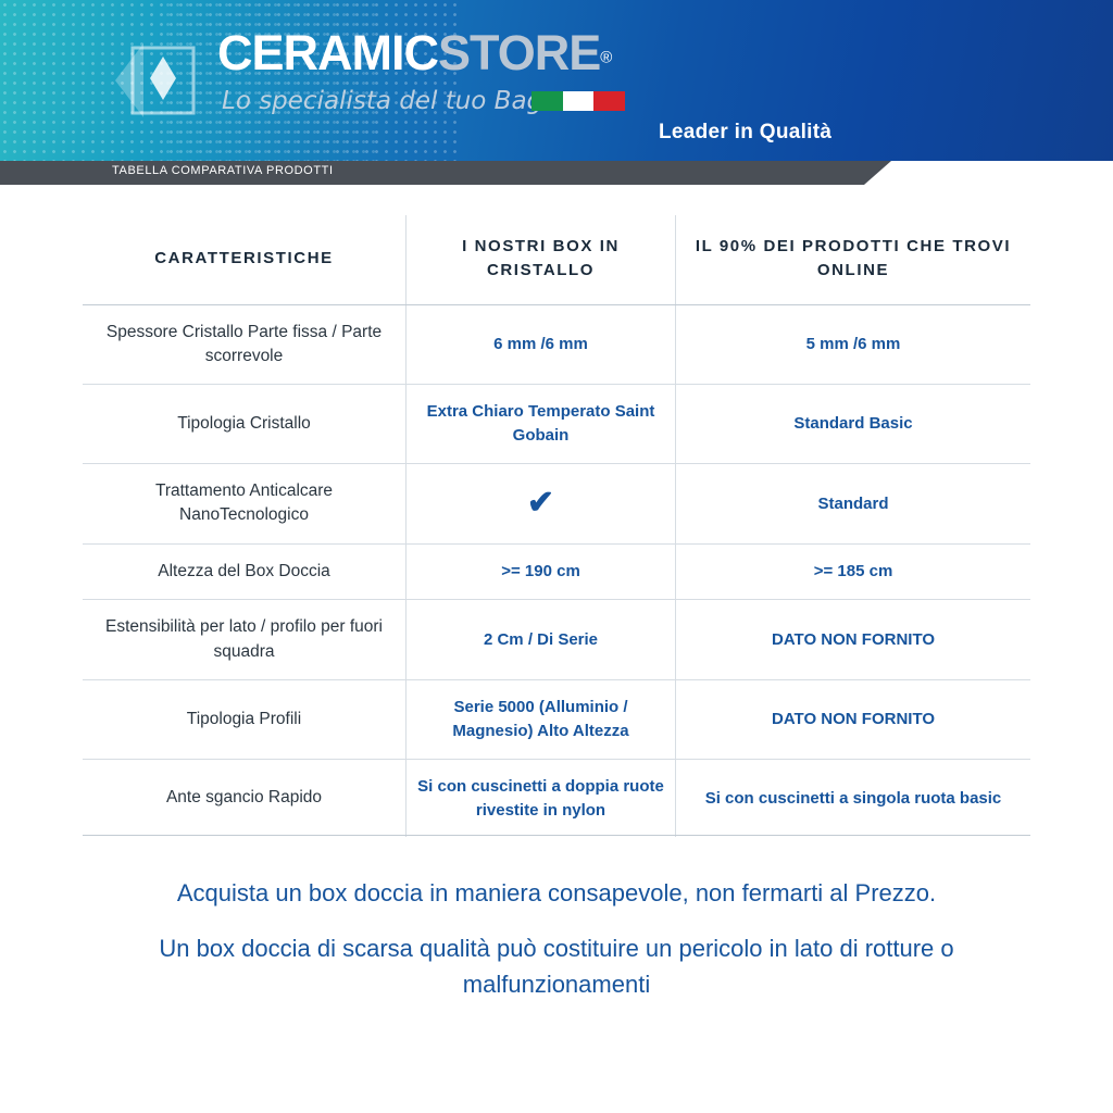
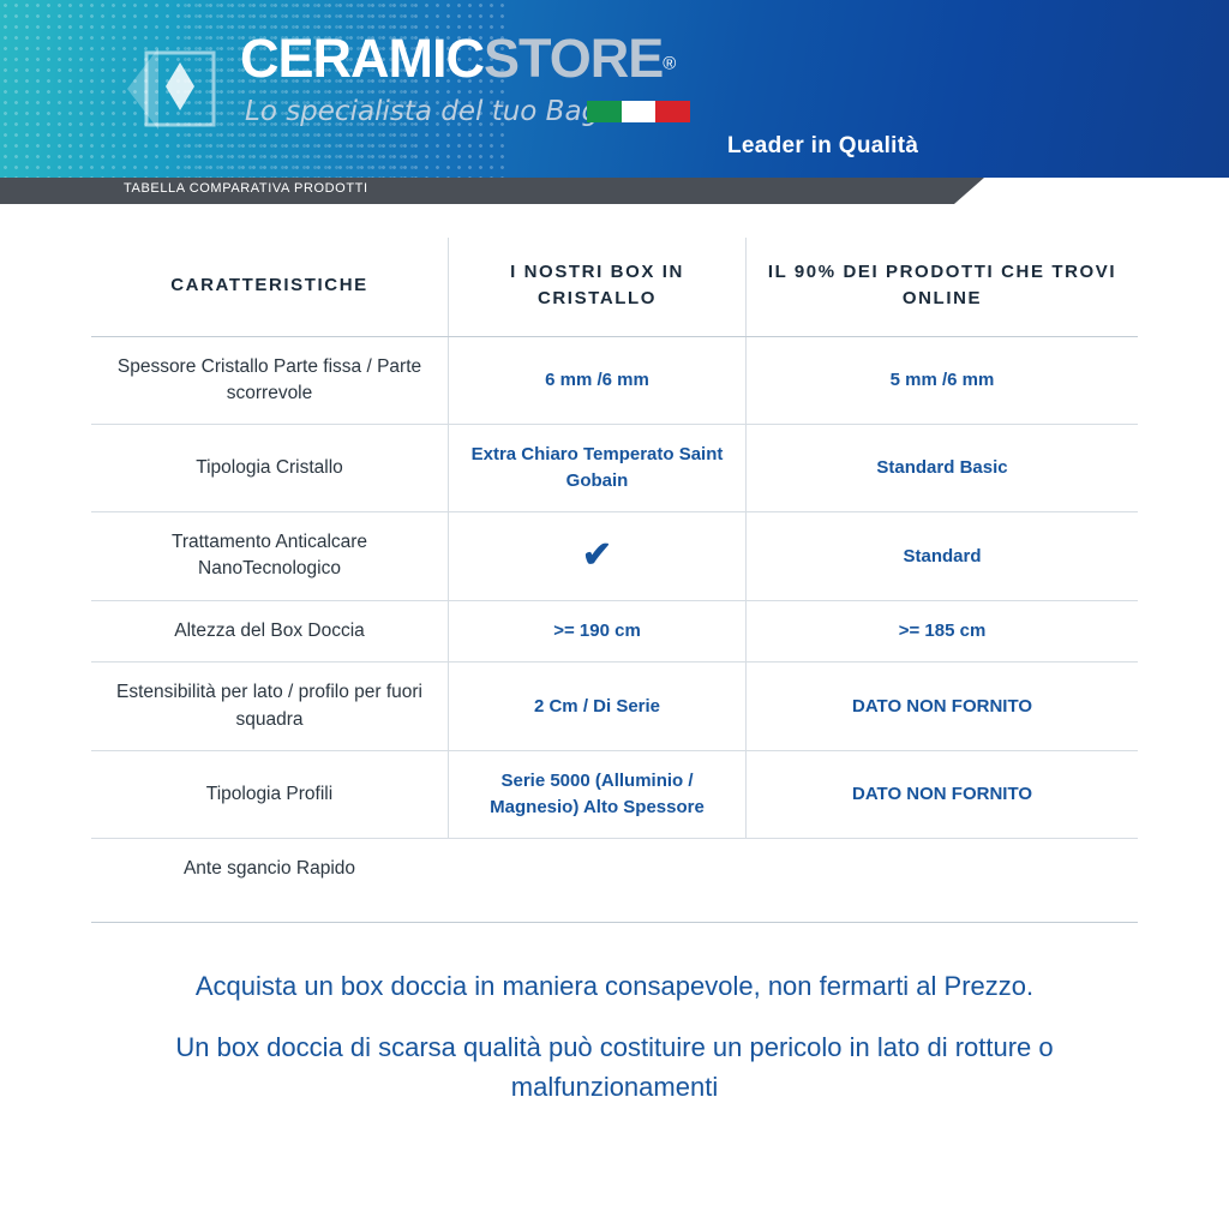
  CERAMICSTORE®
  Lo specialista del tuo Ba
  Leader in Qualità
  TABELLA COMPARATIVA PRODOTTI
  CARATTERISTICHE
  I NOSTRI BOX IN CRISTALLO
  IL 90% DEI PRODOTTI CHE TROVI ONLINE
  Spessore Cristallo Parte fissa / Parte scorrevole
  6 mm /6 mm
  5 mm /6 mm
  Tipologia Cristallo
  Extra Chiaro Temperato Saint Gobain
  Standard Basic
  Trattamento Anticalcare NanoTecnologico
  ✔
  Standard
  Altezza del Box Doccia
  >= 190 cm
  >= 185 cm
  Estensibilità per lato / profilo per fuori squadra
  2 Cm / Di Serie
  DATO NON FORNITO
  Tipologia Profili
- Serie 5000 (Alluminio / Magnesio) Alto Altezza
+ Serie 5000 (Alluminio / Magnesio) Alto Spessore
  DATO NON FORNITO
  Ante sgancio Rapido
- Si con cuscinetti a doppia ruote rivestite in nylon
- Si con cuscinetti a singola ruota basic
  Acquista un box doccia in maniera consapevole, non fermarti al Prezzo.
  Un box doccia di scarsa qualità può costituire un pericolo in lato di rotture o malfunzionamenti
